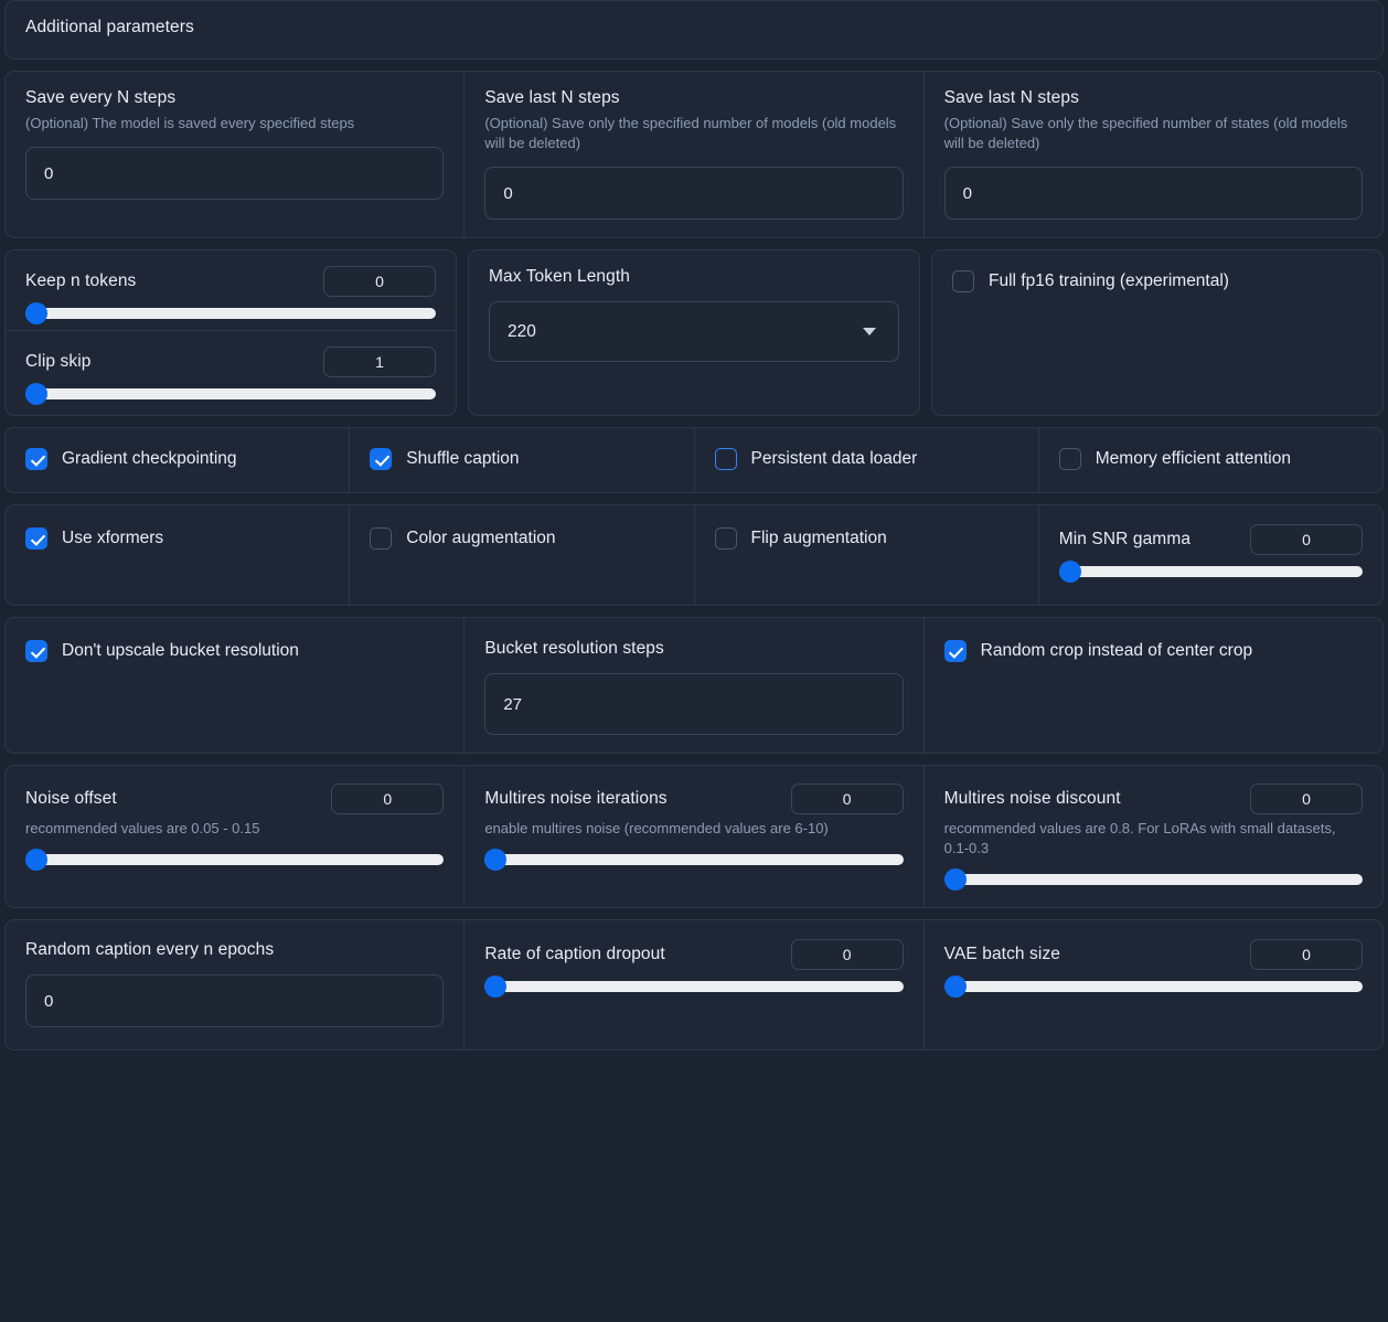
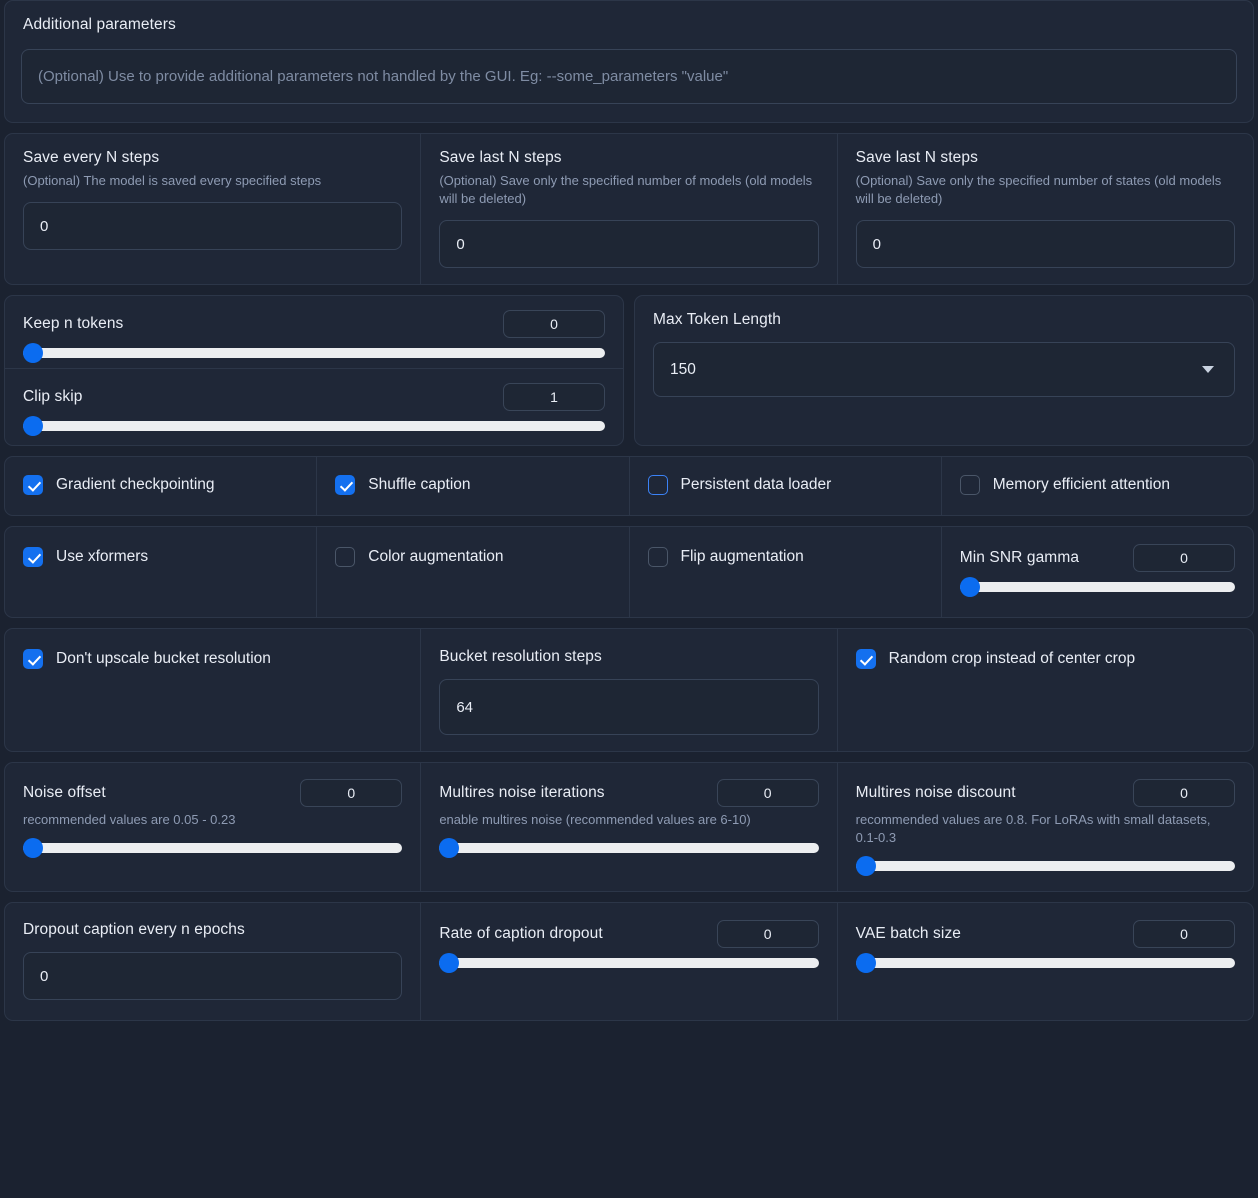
  Additional parameters
+ (Optional) Use to provide additional parameters not handled by the GUI. Eg: --some_parameters "value"
  Save every N steps
  (Optional) The model is saved every specified steps
  0
  Save last N steps
  (Optional) Save only the specified number of models (old models will be deleted)
  0
  Save last N steps
  (Optional) Save only the specified number of states (old models will be deleted)
  0
  Keep n tokens
  0
  Clip skip
  1
  Max Token Length
- 220
+ 150
- Full fp16 training (experimental)
  Gradient checkpointing
  Shuffle caption
  Persistent data loader
  Memory efficient attention
  Use xformers
  Color augmentation
  Flip augmentation
  Min SNR gamma
  0
  Don't upscale bucket resolution
  Bucket resolution steps
- 27
+ 64
  Random crop instead of center crop
  Noise offset
  0
- recommended values are 0.05 - 0.15
+ recommended values are 0.05 - 0.23
  Multires noise iterations
  0
  enable multires noise (recommended values are 6-10)
  Multires noise discount
  0
  recommended values are 0.8. For LoRAs with small datasets, 0.1-0.3
- Random caption every n epochs
+ Dropout caption every n epochs
  0
  Rate of caption dropout
  0
  VAE batch size
  0
